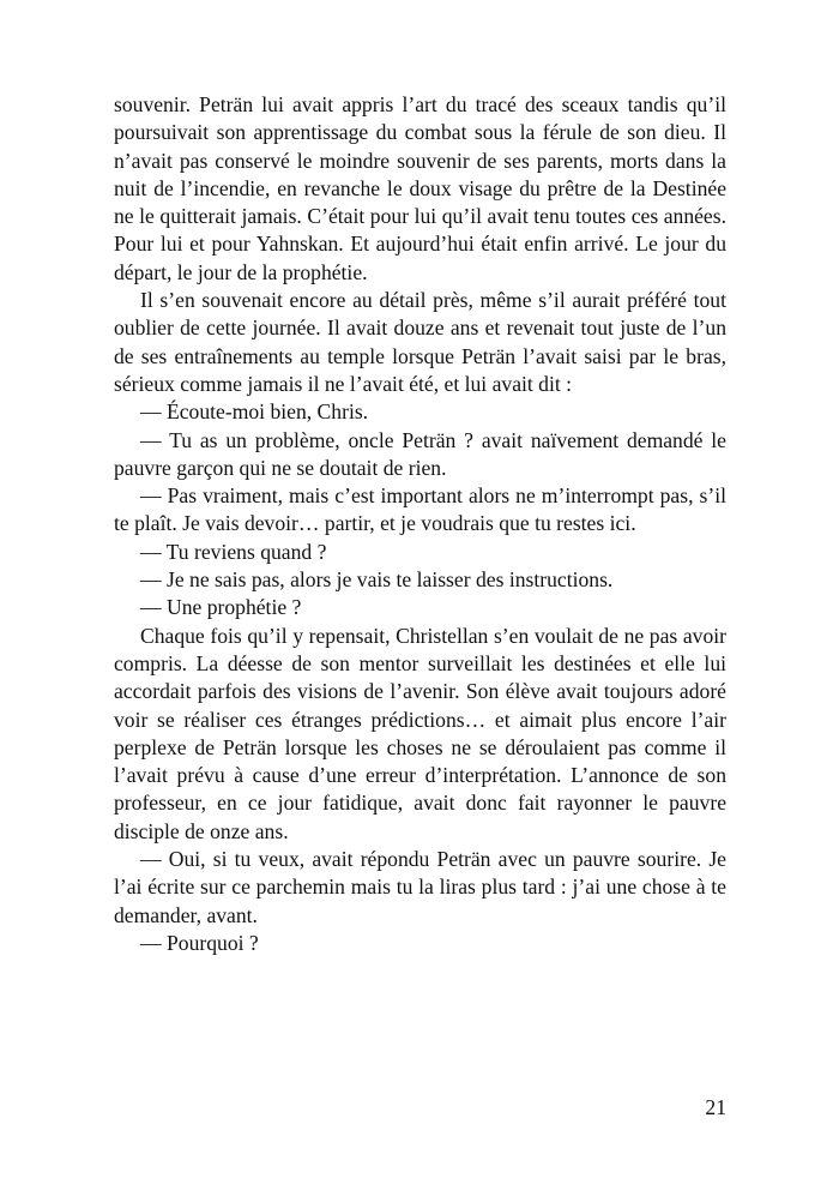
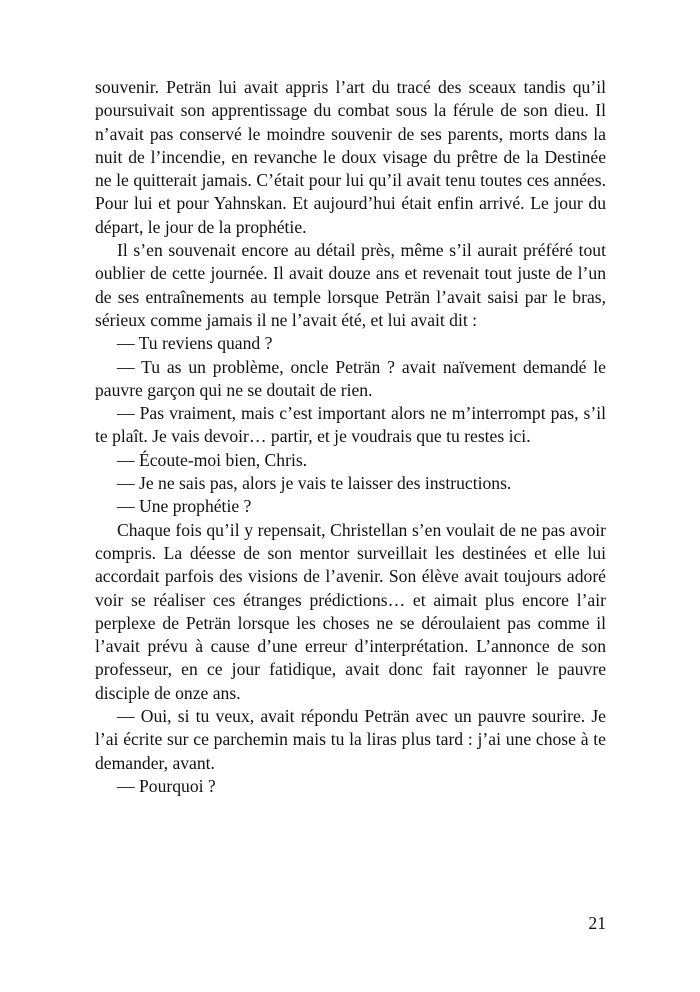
  souvenir. Peträn lui avait appris l’art du tracé des sceaux tandis qu’il poursuivait son apprentissage du combat sous la férule de son dieu. Il n’avait pas conservé le moindre souvenir de ses parents, morts dans la nuit de l’incendie, en revanche le doux visage du prêtre de la Destinée ne le quitterait jamais. C’était pour lui qu’il avait tenu toutes ces années. Pour lui et pour Yahnskan. Et aujourd’hui était enfin arrivé. Le jour du départ, le jour de la prophétie.
  Il s’en souvenait encore au détail près, même s’il aurait préféré tout oublier de cette journée. Il avait douze ans et revenait tout juste de l’un de ses entraînements au temple lorsque Peträn l’avait saisi par le bras, sérieux comme jamais il ne l’avait été, et lui avait dit :
- — Écoute-moi bien, Chris.
+ — Tu reviens quand ?
  — Tu as un problème, oncle Peträn ? avait naïvement demandé le pauvre garçon qui ne se doutait de rien.
  — Pas vraiment, mais c’est important alors ne m’interrompt pas, s’il te plaît. Je vais devoir… partir, et je voudrais que tu restes ici.
- — Tu reviens quand ?
+ — Écoute-moi bien, Chris.
  — Je ne sais pas, alors je vais te laisser des instructions.
  — Une prophétie ?
  Chaque fois qu’il y repensait, Christellan s’en voulait de ne pas avoir compris. La déesse de son mentor surveillait les destinées et elle lui accordait parfois des visions de l’avenir. Son élève avait toujours adoré voir se réaliser ces étranges prédictions… et aimait plus encore l’air perplexe de Peträn lorsque les choses ne se déroulaient pas comme il l’avait prévu à cause d’une erreur d’interprétation. L’annonce de son professeur, en ce jour fatidique, avait donc fait rayonner le pauvre disciple de onze ans.
  — Oui, si tu veux, avait répondu Peträn avec un pauvre sourire. Je l’ai écrite sur ce parchemin mais tu la liras plus tard : j’ai une chose à te demander, avant.
  — Pourquoi ?
  21
